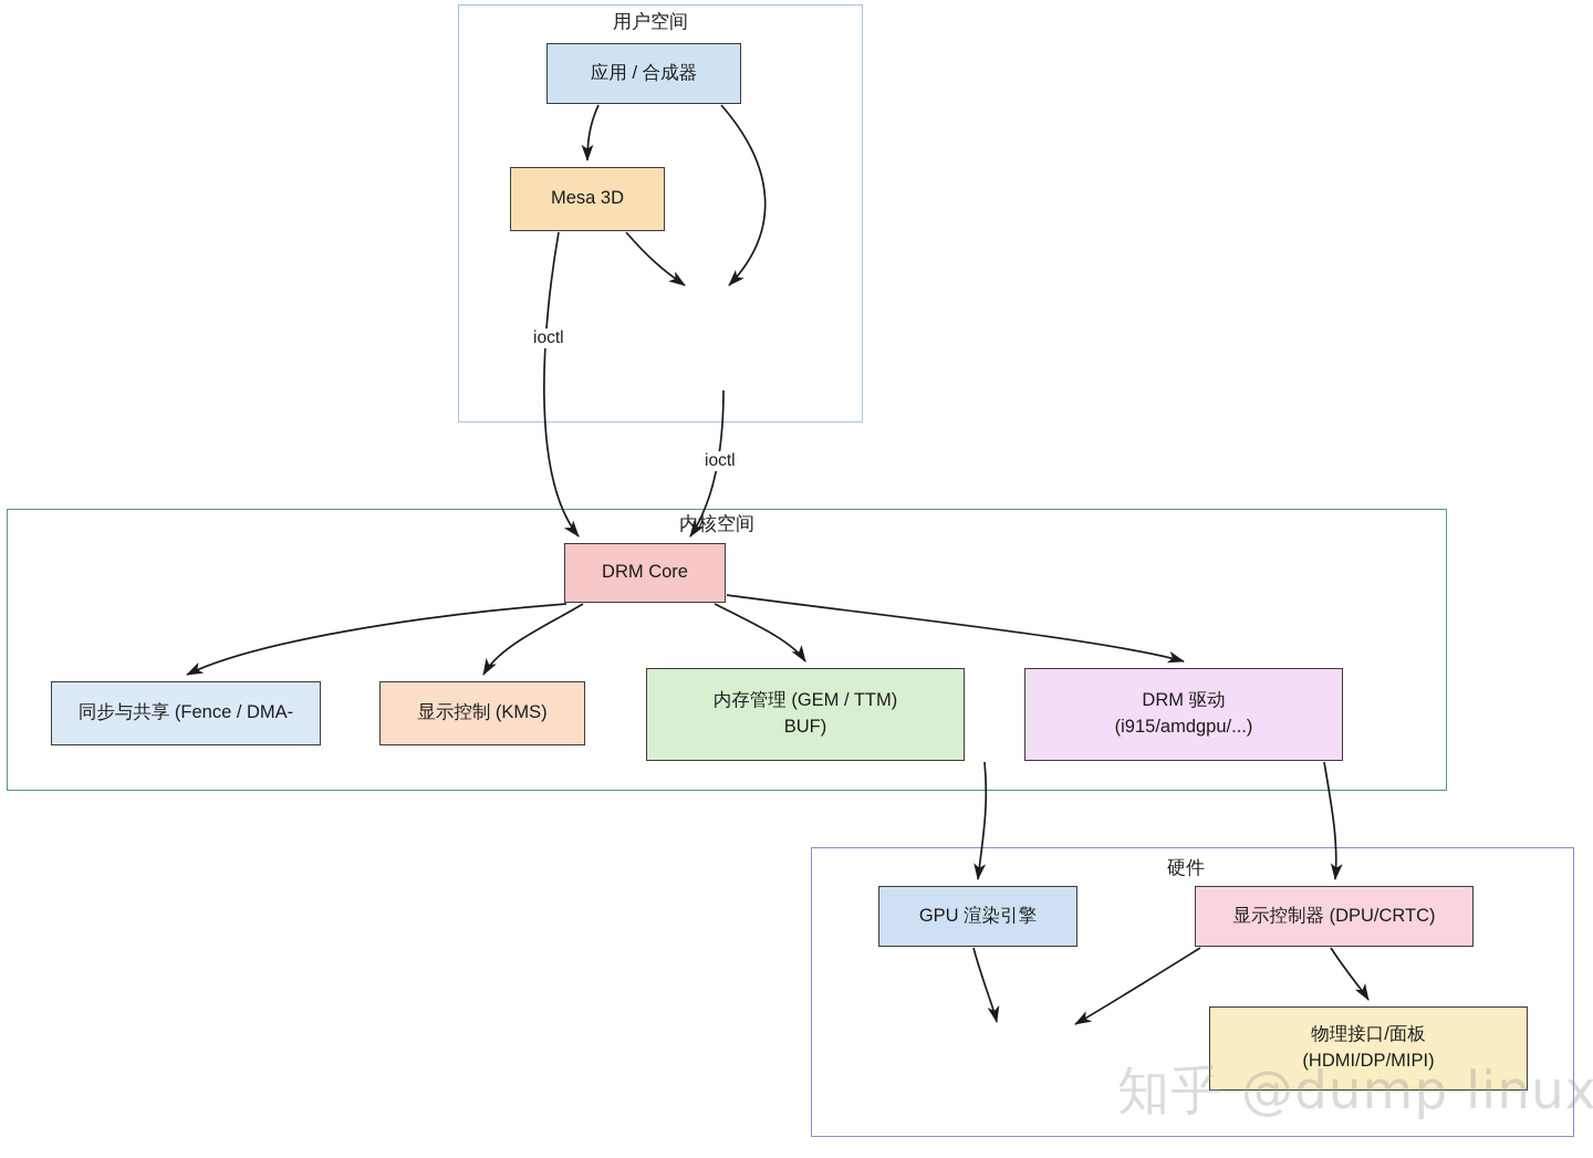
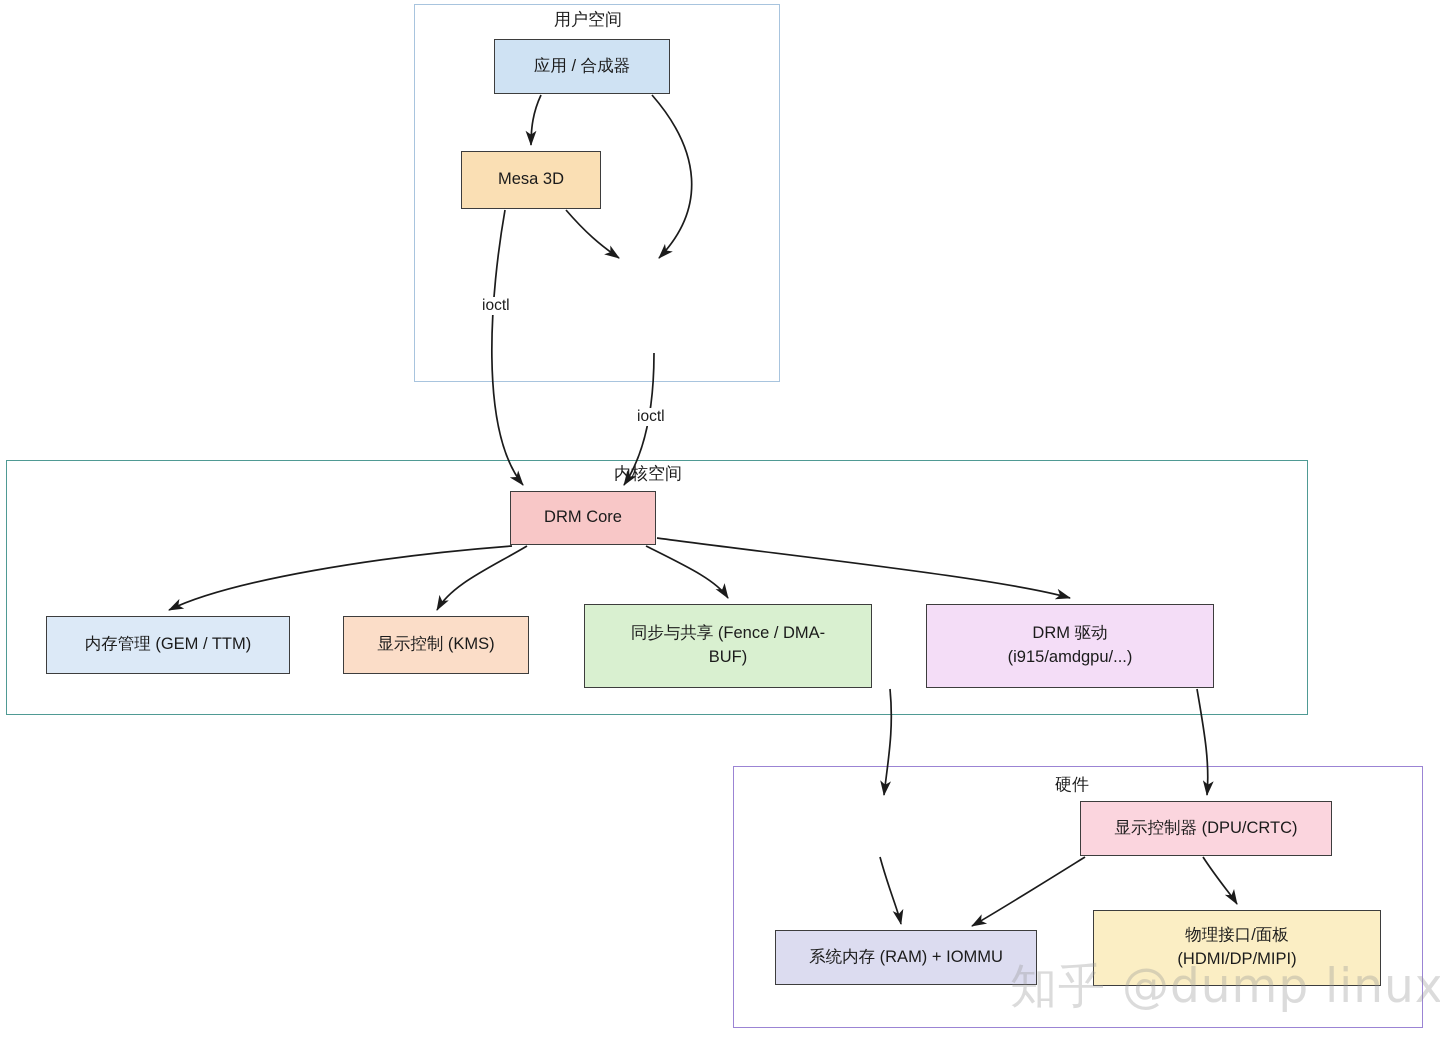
  用户空间
  内核空间
  硬件
  应用 / 合成器
  Mesa 3D
  DRM Core
- 同步与共享 (Fence / DMA-
+ 内存管理 (GEM / TTM)
  显示控制 (KMS)
- 内存管理 (GEM / TTM)
+ 同步与共享 (Fence / DMA-
  BUF)
  DRM 驱动
  (i915/amdgpu/...)
- GPU 渲染引擎
  显示控制器 (DPU/CRTC)
+ 系统内存 (RAM) + IOMMU
  物理接口/面板
  (HDMI/DP/MIPI)
  ioctl
  ioctl
  知乎 @dump linux
